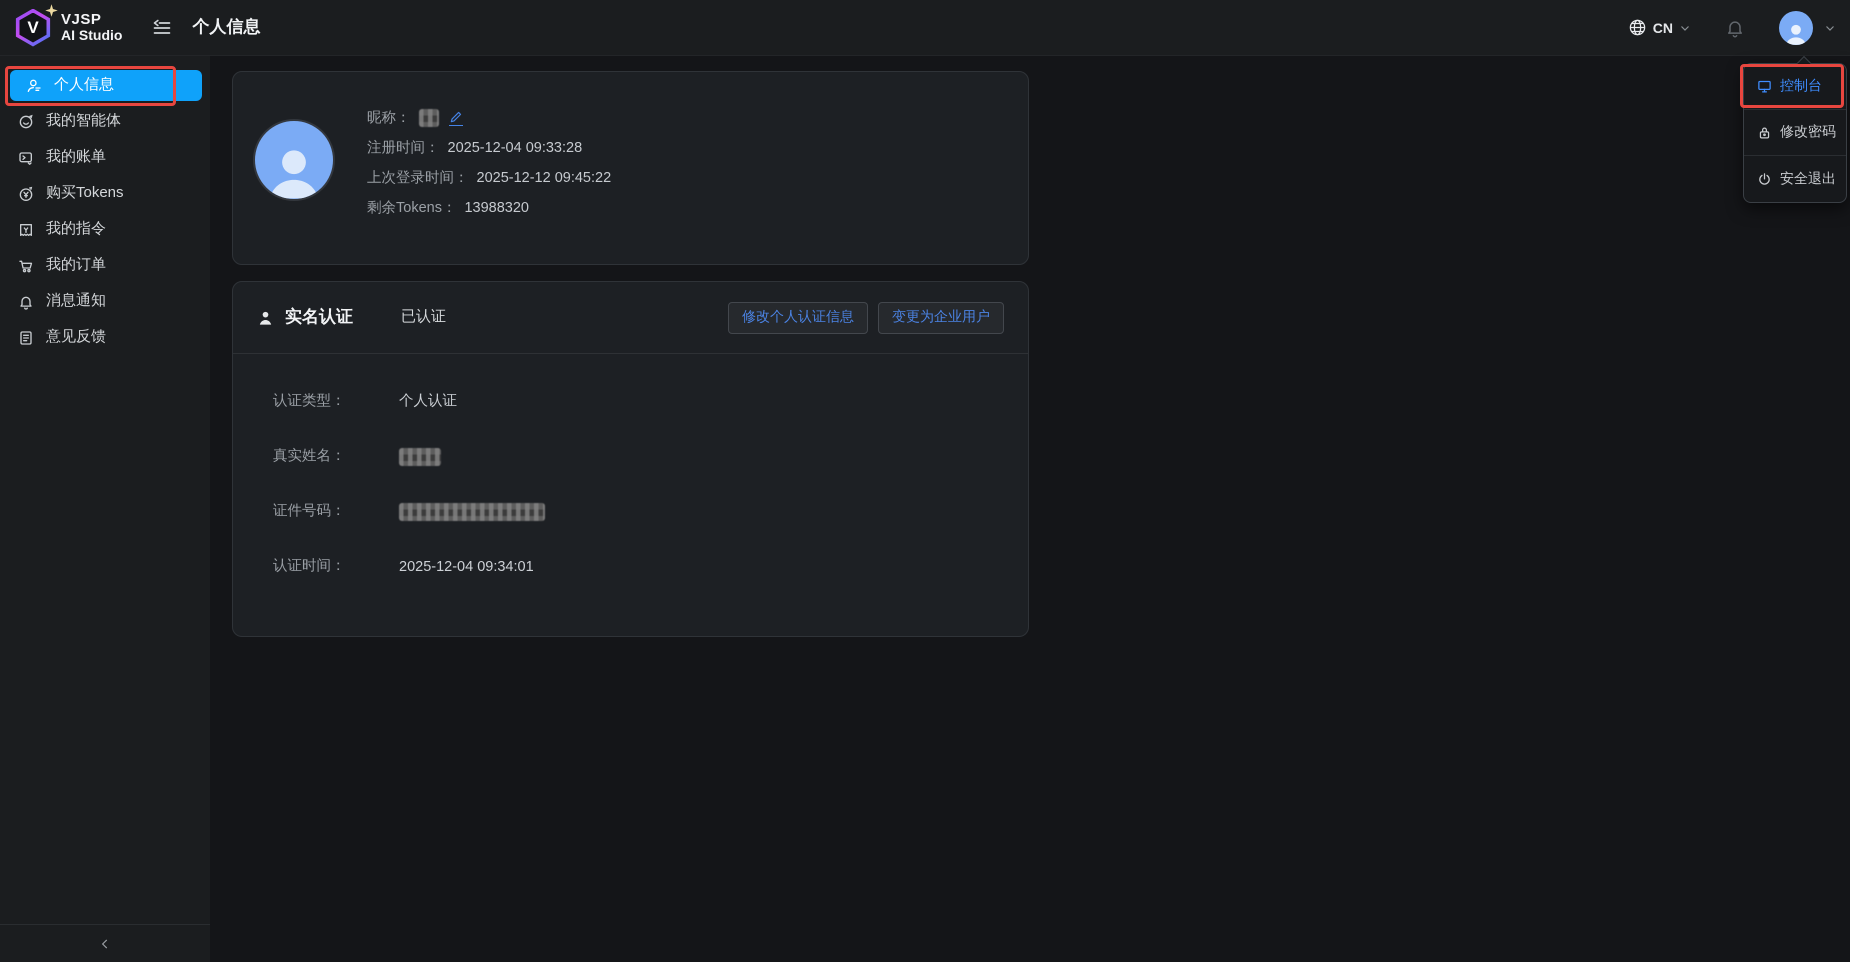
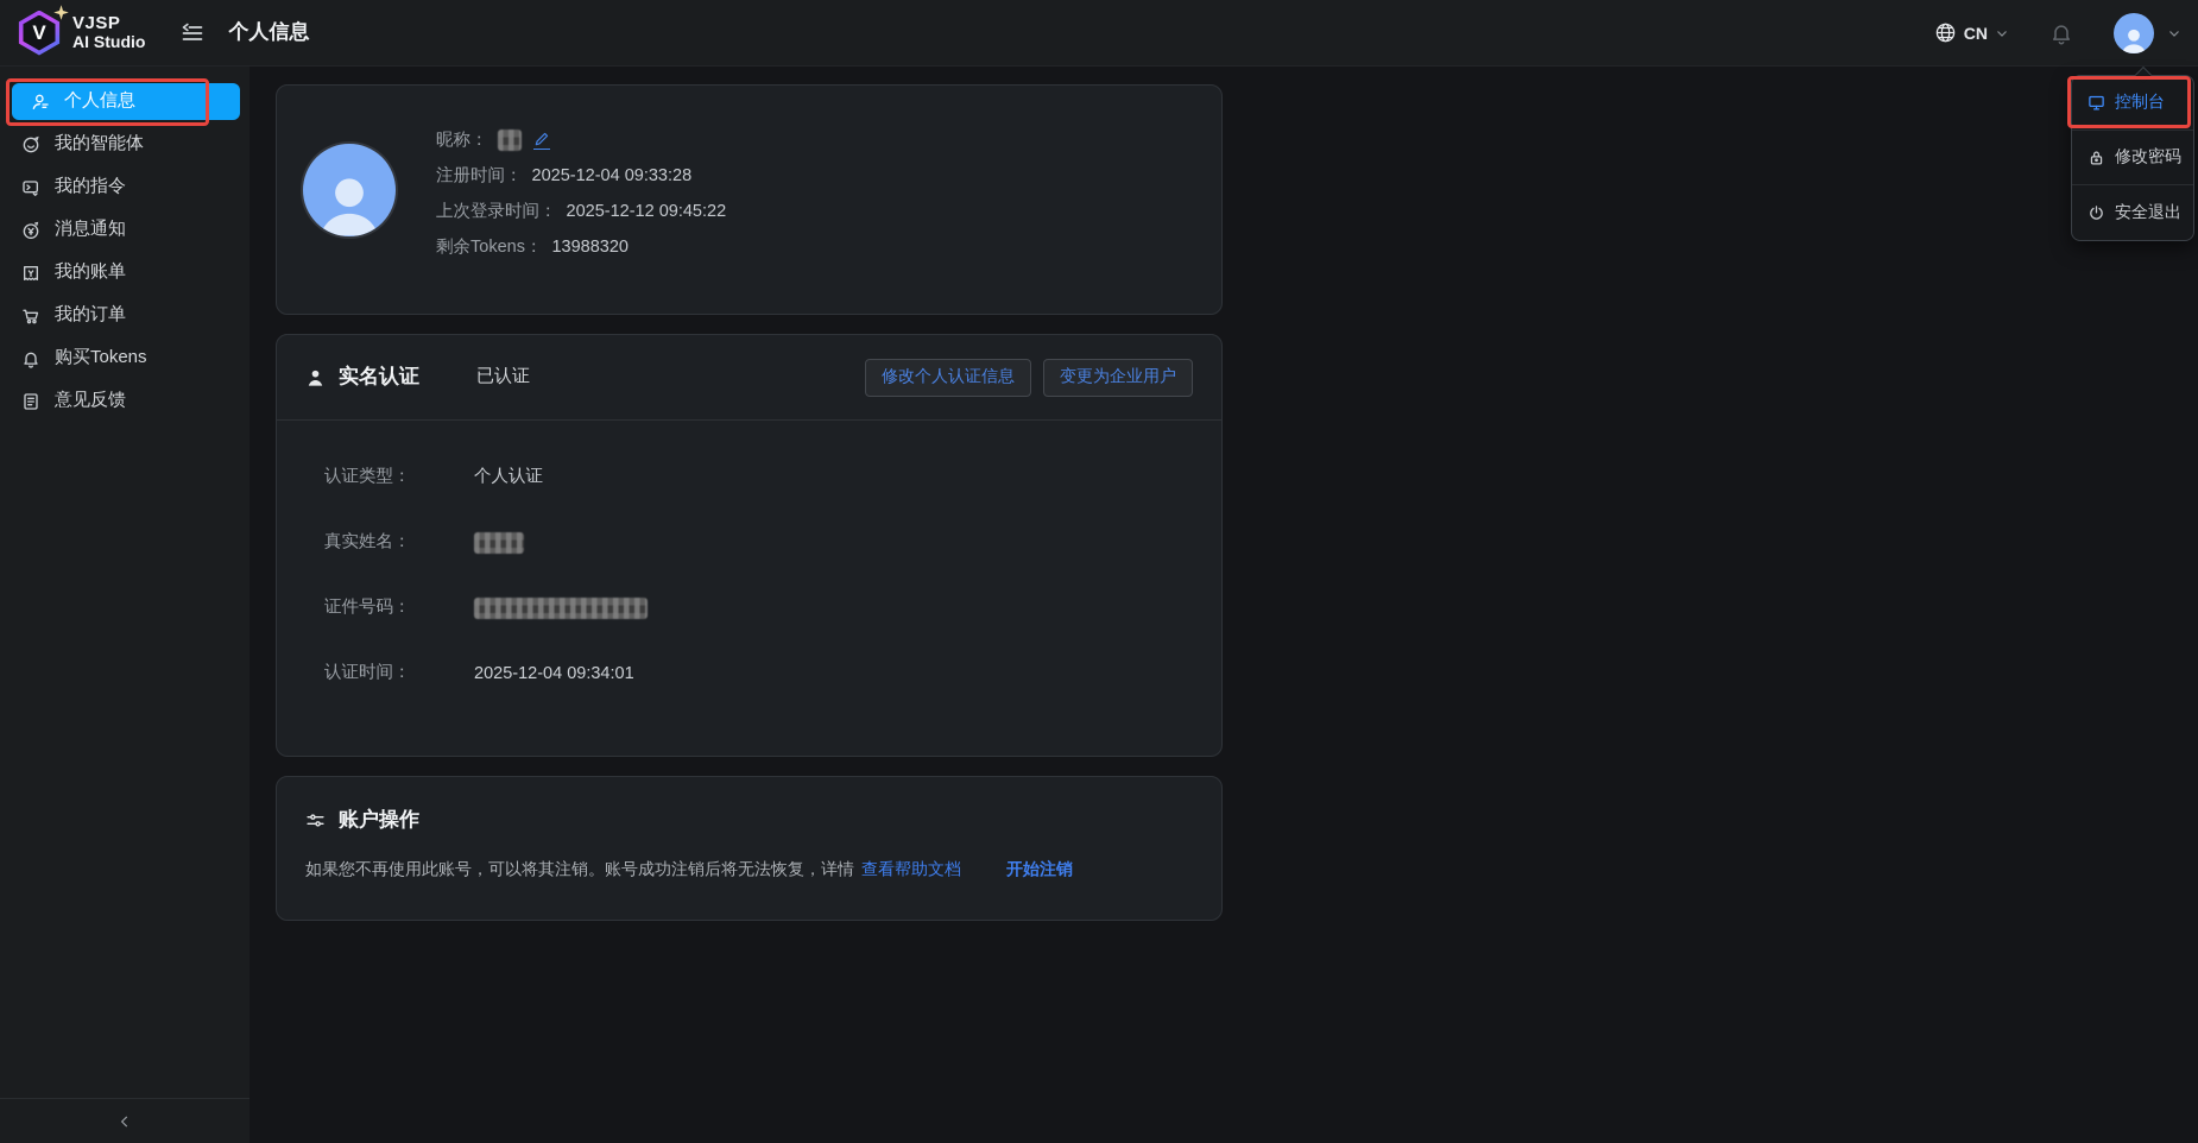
  V
  VJSP
  AI Studio
  个人信息
  CN
  个人信息
  我的智能体
- 我的账单
+ 我的指令
- 购买Tokens
+ 消息通知
- 我的指令
+ 我的账单
  我的订单
- 消息通知
+ 购买Tokens
  意见反馈
  昵称：
  注册时间：
  2025-12-04 09:33:28
  上次登录时间：
  2025-12-12 09:45:22
  剩余Tokens：
  13988320
  实名认证
  已认证
  修改个人认证信息
  变更为企业用户
  认证类型：
  个人认证
  真实姓名：
  证件号码：
  认证时间：
  2025-12-04 09:34:01
+ 账户操作
+ 如果您不再使用此账号，可以将其注销。账号成功注销后将无法恢复，详情
+ 查看帮助文档
+ 开始注销
  控制台
  修改密码
  安全退出
